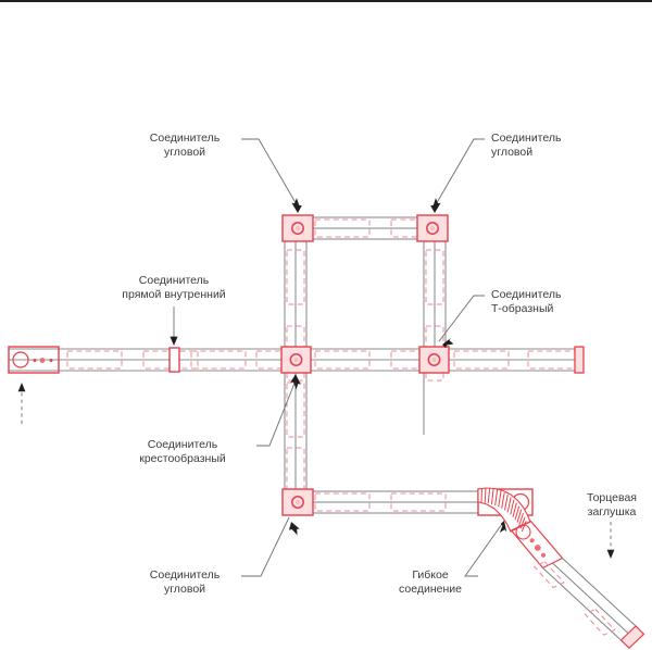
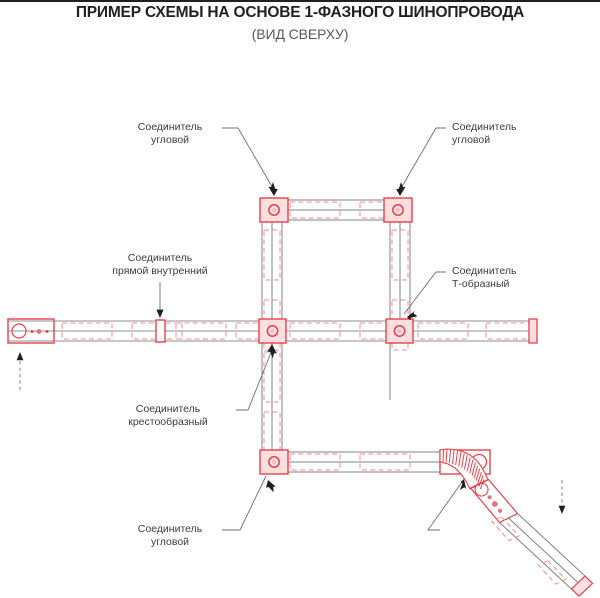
+ ПРИМЕР СХЕМЫ НА ОСНОВЕ 1-ФАЗНОГО ШИНОПРОВОДА
+ (ВИД СВЕРХУ)
  Соединитель
  угловой
  Соединитель
  угловой
  Соединитель
  прямой внутренний
  Соединитель
  Т-образный
  Соединитель
  крестообразный
  Соединитель
  угловой
- Гибкое
- соединение
- Торцевая
- заглушка
